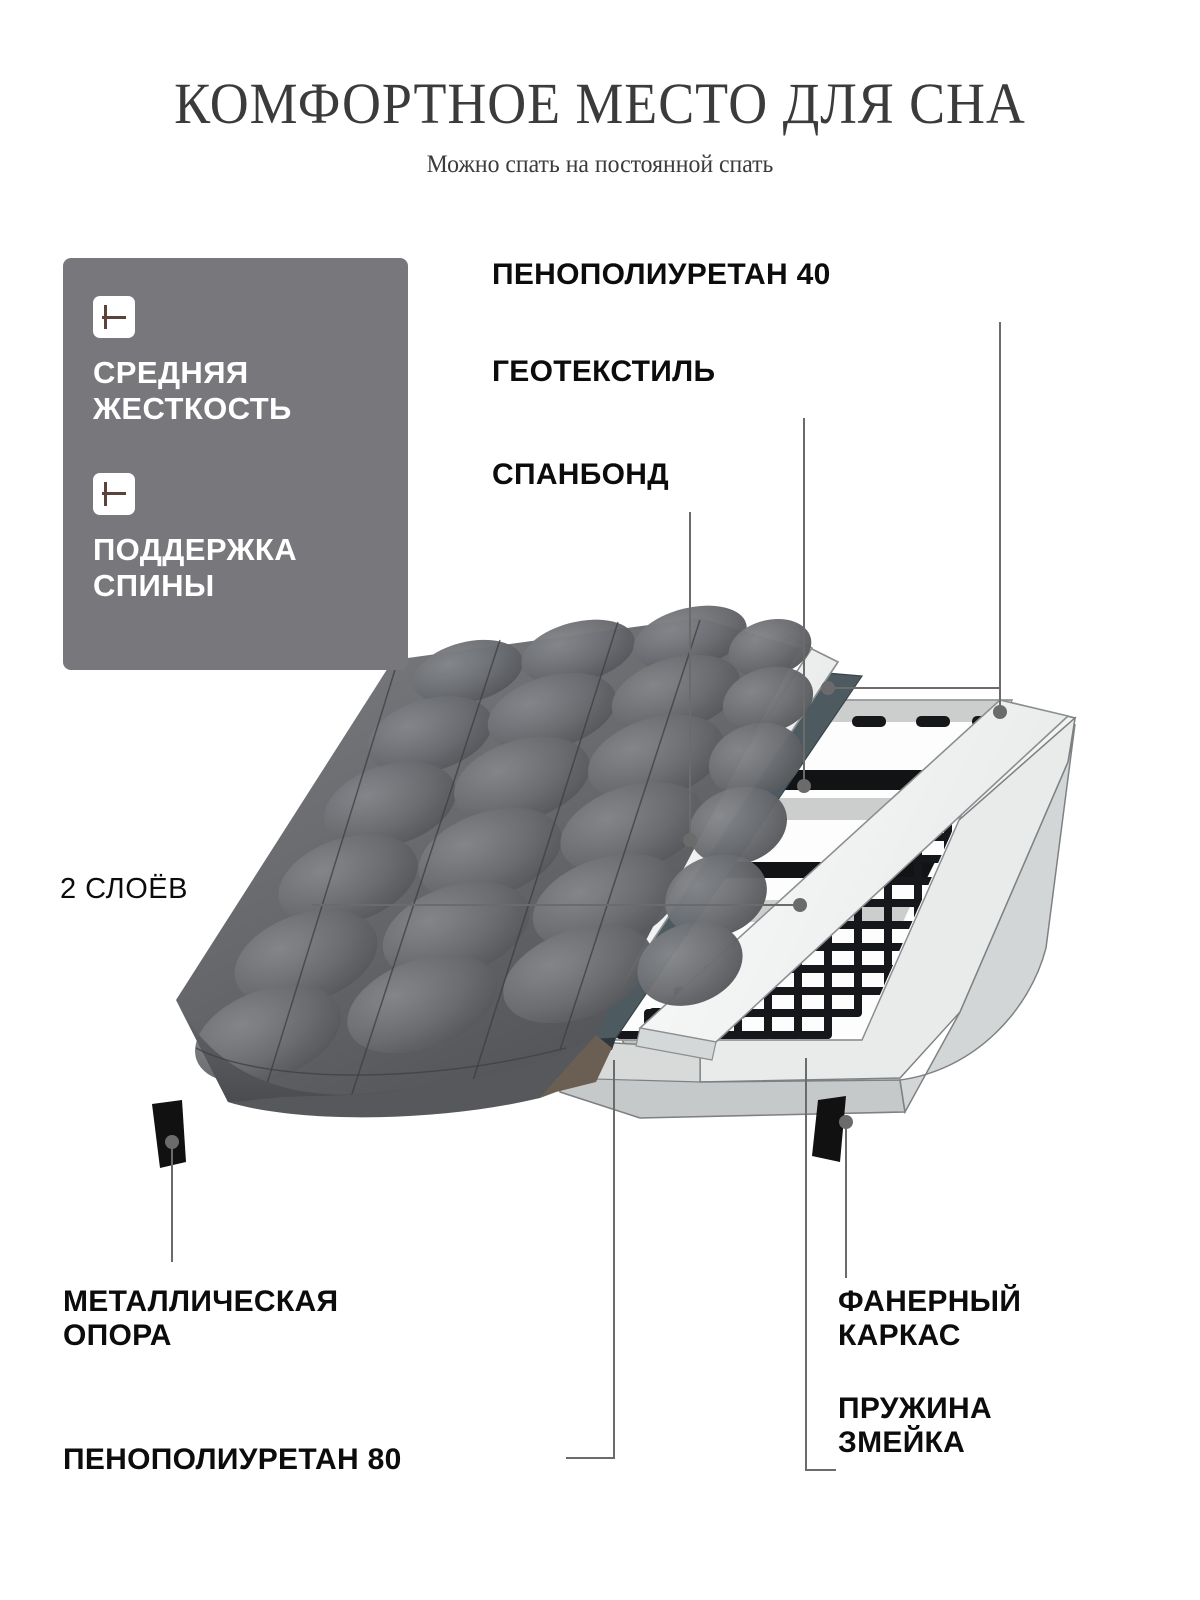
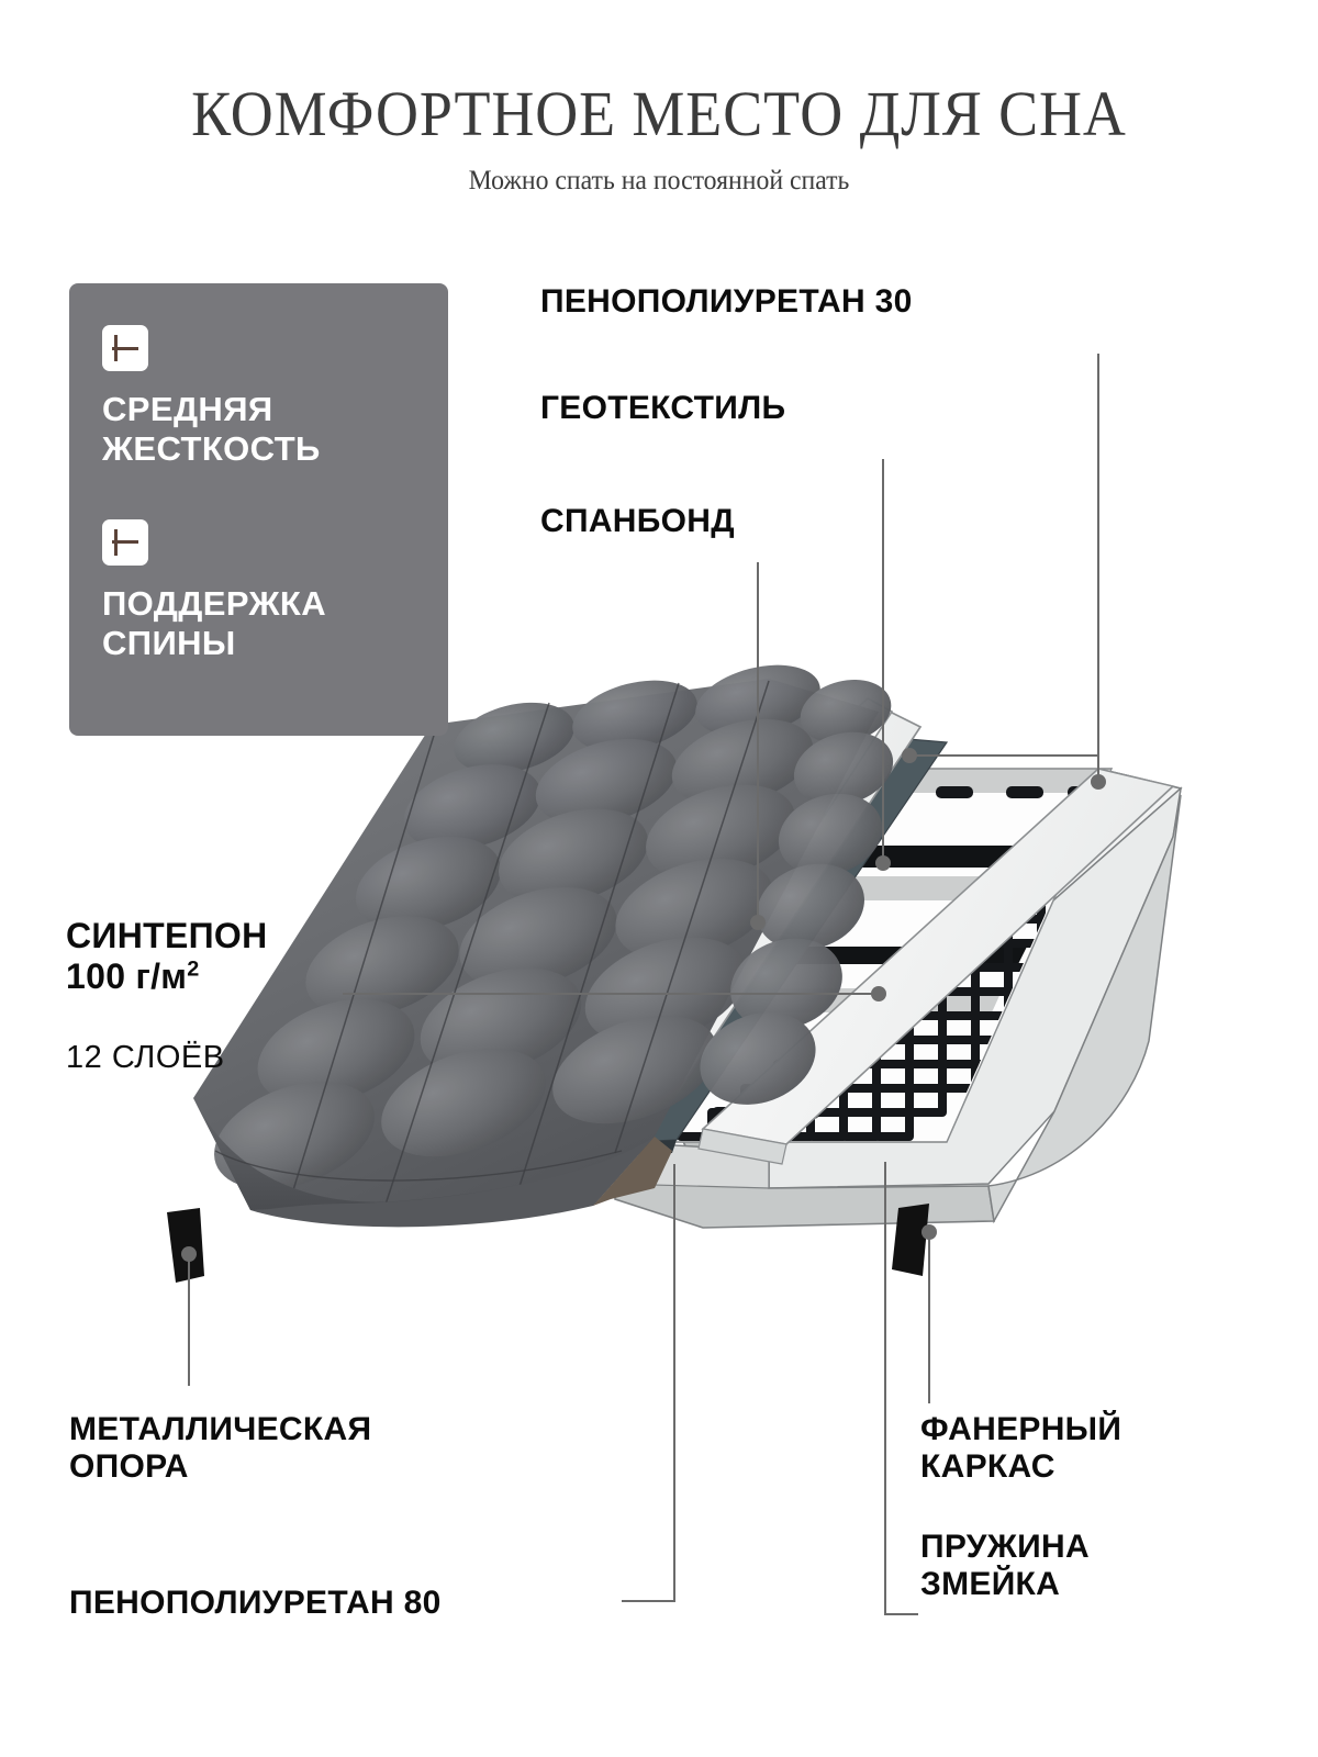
  КОМФОРТНОЕ МЕСТО ДЛЯ СНА
  Можно спать на постоянной спать
  СРЕДНЯЯ
  ЖЕСТКОСТЬ
  ПОДДЕРЖКА
  СПИНЫ
- ПЕНОПОЛИУРЕТАН 40
+ ПЕНОПОЛИУРЕТАН 30
  ГЕОТЕКСТИЛЬ
  СПАНБОНД
+ СИНТЕПОН
+ 100 г/м2
- 2 СЛОЁВ
+ 12 СЛОЁВ
  МЕТАЛЛИЧЕСКАЯ
  ОПОРА
  ПЕНОПОЛИУРЕТАН 80
  ФАНЕРНЫЙ
  КАРКАС
  ПРУЖИНА
  ЗМЕЙКА
